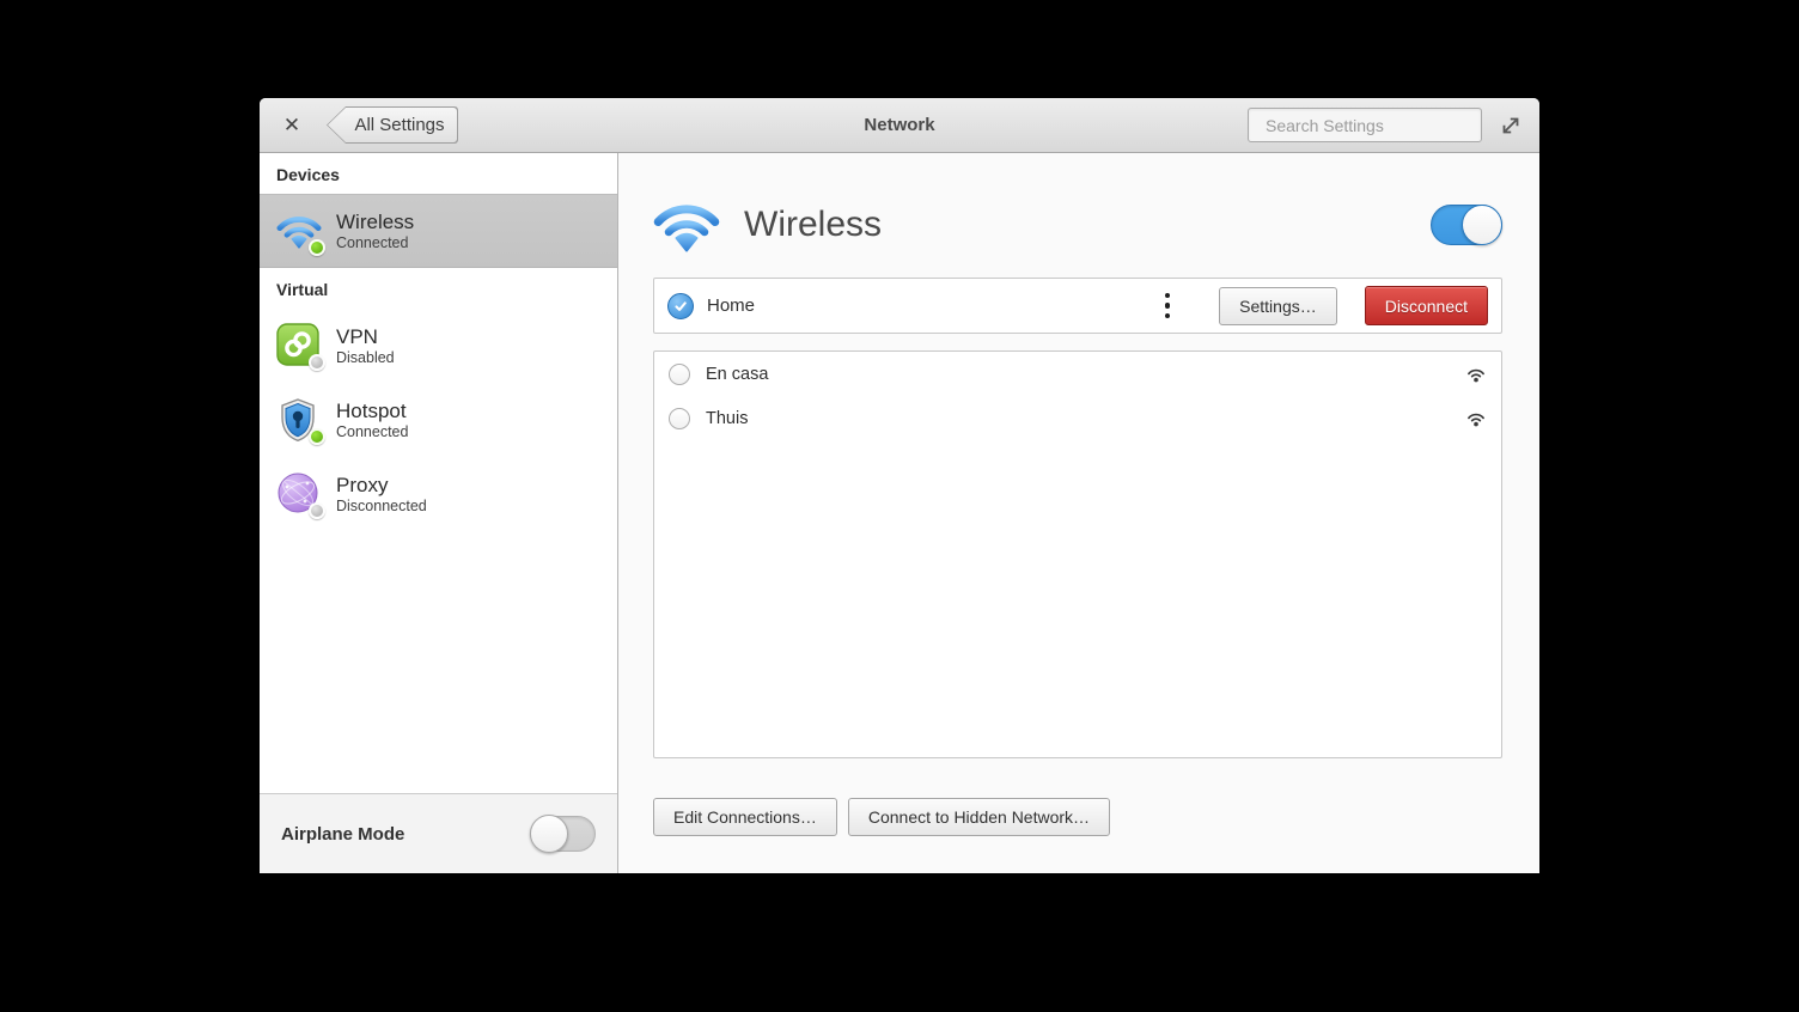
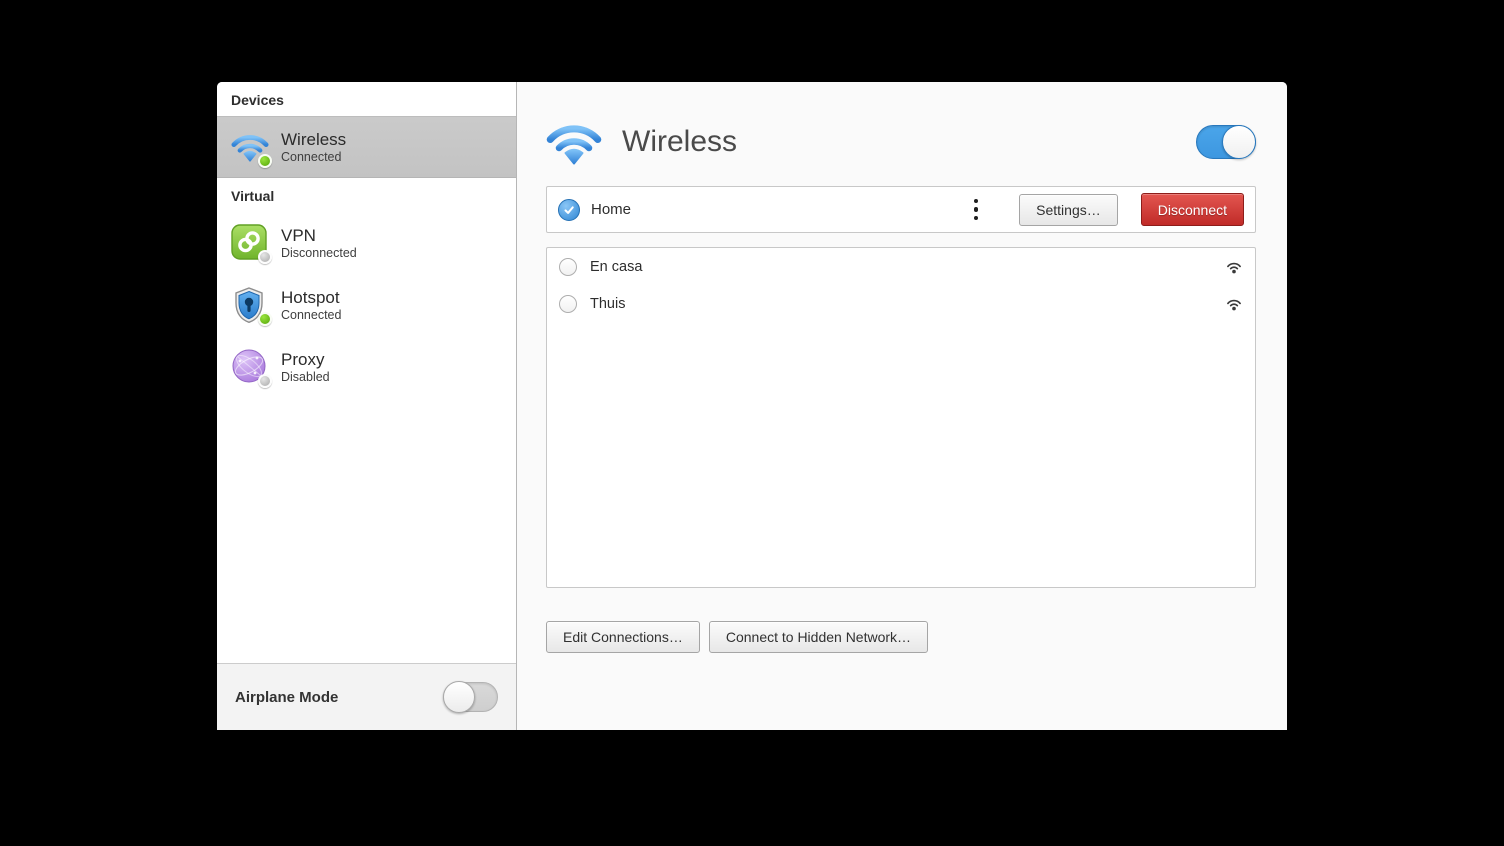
- ✕
- All Settings
- Network
- Search Settings
  Devices
  Wireless
  Connected
  Virtual
  VPN
- Disabled
+ Disconnected
  Hotspot
  Connected
  Proxy
- Disconnected
+ Disabled
  Airplane Mode
  Wireless
  Home
  Settings…
  Disconnect
  En casa
  Thuis
  Edit Connections…
  Connect to Hidden Network…
